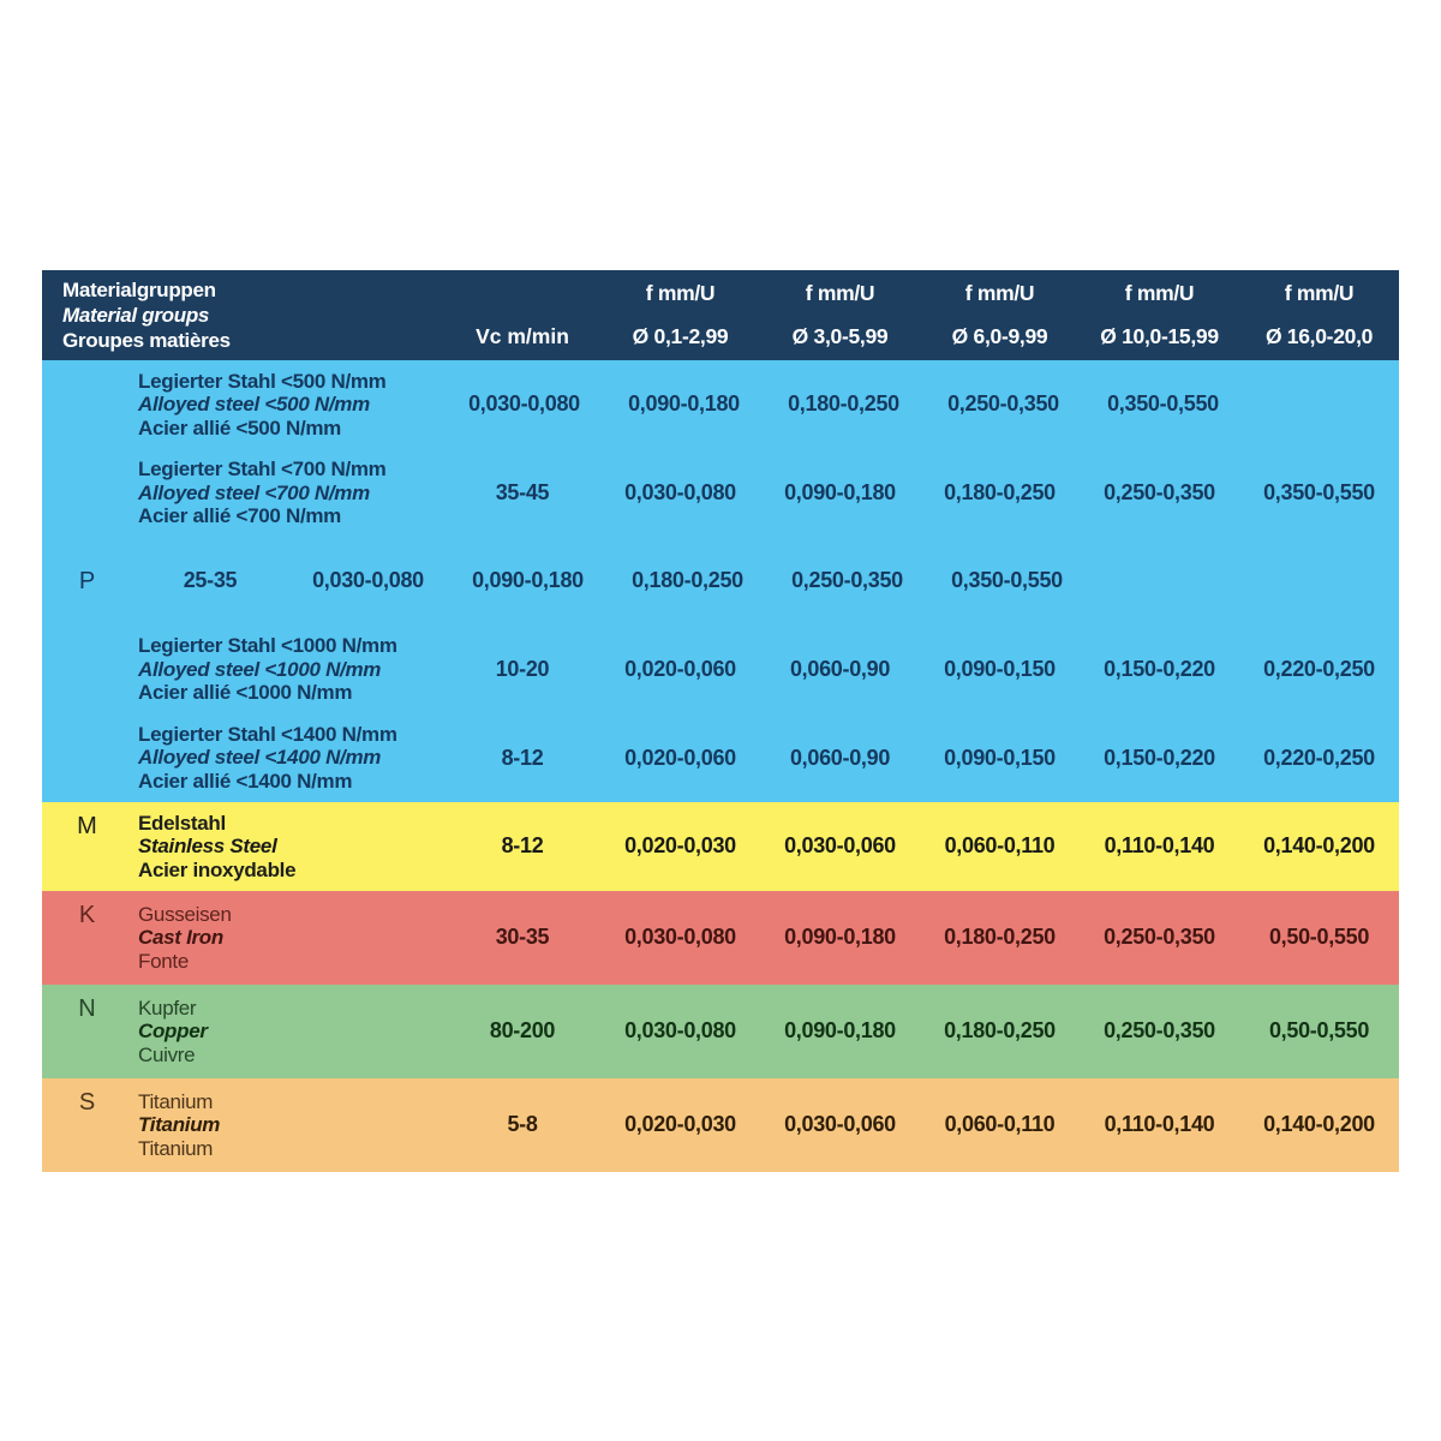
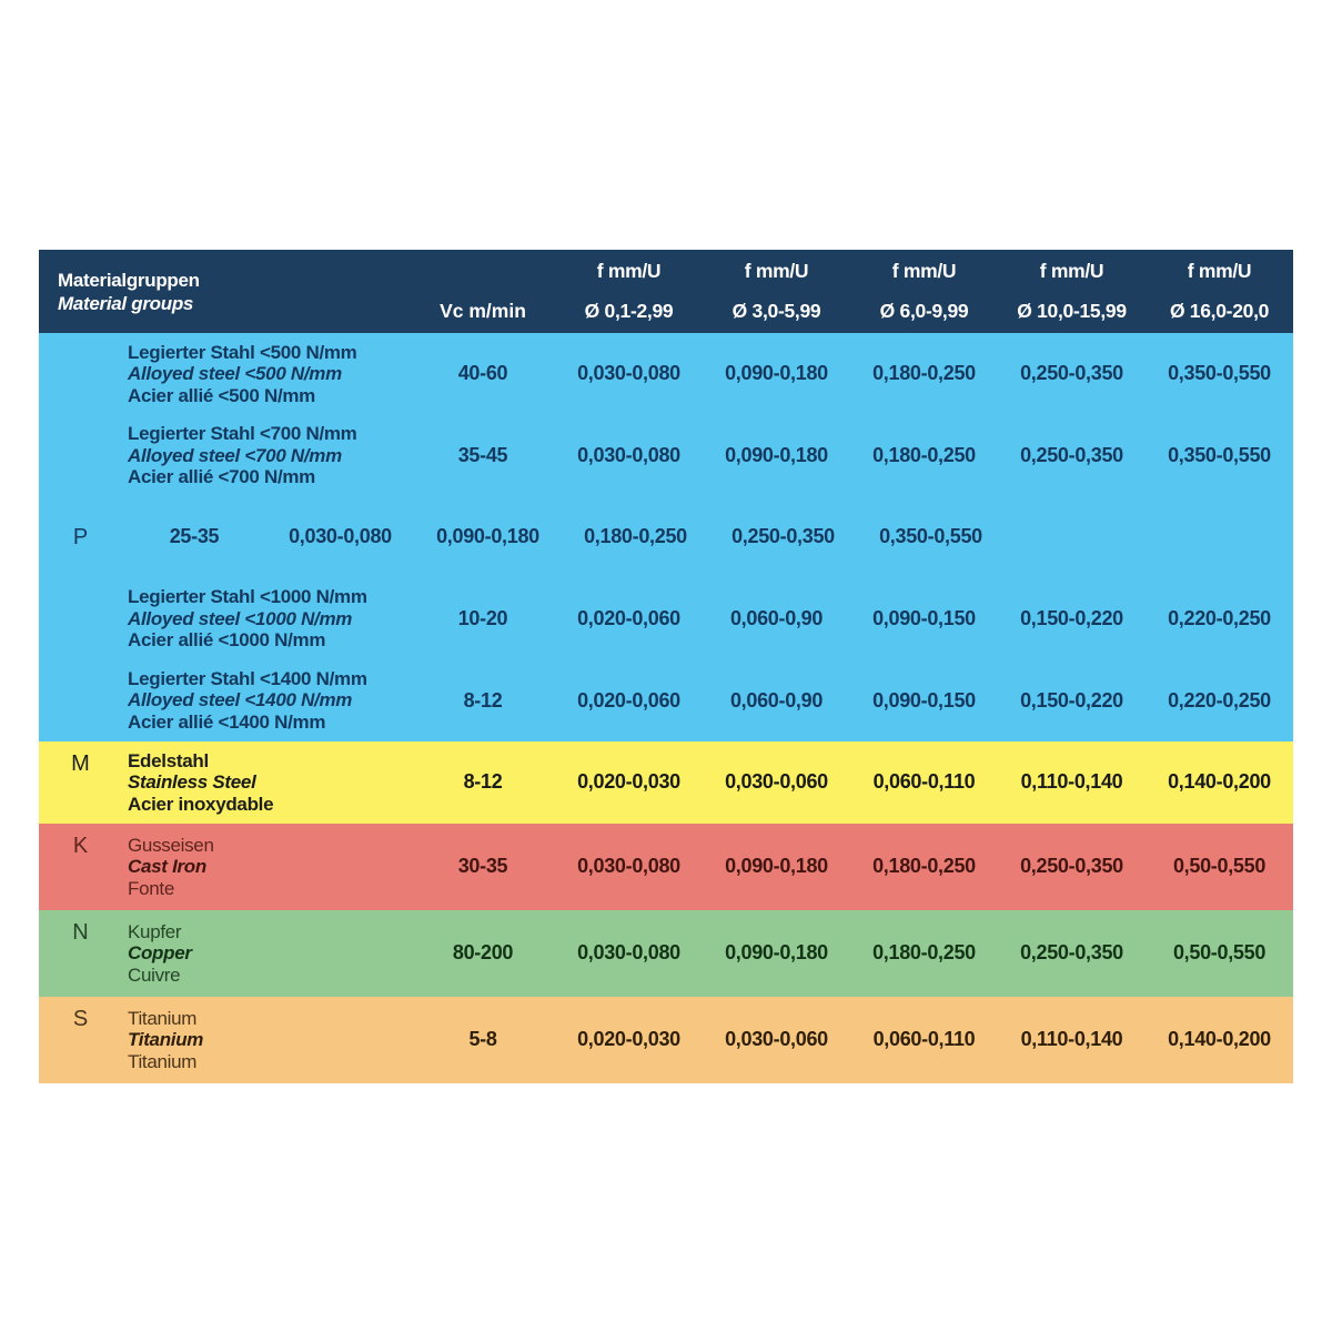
  Materialgruppen
  Material groups
- Groupes matières
  Vc m/min
  f mm/U
  Ø 0,1-2,99
  f mm/U
  Ø 3,0-5,99
  f mm/U
  Ø 6,0-9,99
  f mm/U
  Ø 10,0-15,99
  f mm/U
  Ø 16,0-20,0
  P
  Legierter Stahl <500 N/mm
  Alloyed steel <500 N/mm
  Acier allié <500 N/mm
+ 40-60
  0,030-0,080
  0,090-0,180
  0,180-0,250
  0,250-0,350
  0,350-0,550
  Legierter Stahl <700 N/mm
  Alloyed steel <700 N/mm
  Acier allié <700 N/mm
  35-45
  0,030-0,080
  0,090-0,180
  0,180-0,250
  0,250-0,350
  0,350-0,550
  25-35
  0,030-0,080
  0,090-0,180
  0,180-0,250
  0,250-0,350
  0,350-0,550
  Legierter Stahl <1000 N/mm
  Alloyed steel <1000 N/mm
  Acier allié <1000 N/mm
  10-20
  0,020-0,060
  0,060-0,90
  0,090-0,150
  0,150-0,220
  0,220-0,250
  Legierter Stahl <1400 N/mm
  Alloyed steel <1400 N/mm
  Acier allié <1400 N/mm
  8-12
  0,020-0,060
  0,060-0,90
  0,090-0,150
  0,150-0,220
  0,220-0,250
  M
  Edelstahl
  Stainless Steel
  Acier inoxydable
  8-12
  0,020-0,030
  0,030-0,060
  0,060-0,110
  0,110-0,140
  0,140-0,200
  K
  Gusseisen
  Cast Iron
  Fonte
  30-35
  0,030-0,080
  0,090-0,180
  0,180-0,250
  0,250-0,350
  0,50-0,550
  N
  Kupfer
  Copper
  Cuivre
  80-200
  0,030-0,080
  0,090-0,180
  0,180-0,250
  0,250-0,350
  0,50-0,550
  S
  Titanium
  Titanium
  Titanium
  5-8
  0,020-0,030
  0,030-0,060
  0,060-0,110
  0,110-0,140
  0,140-0,200
